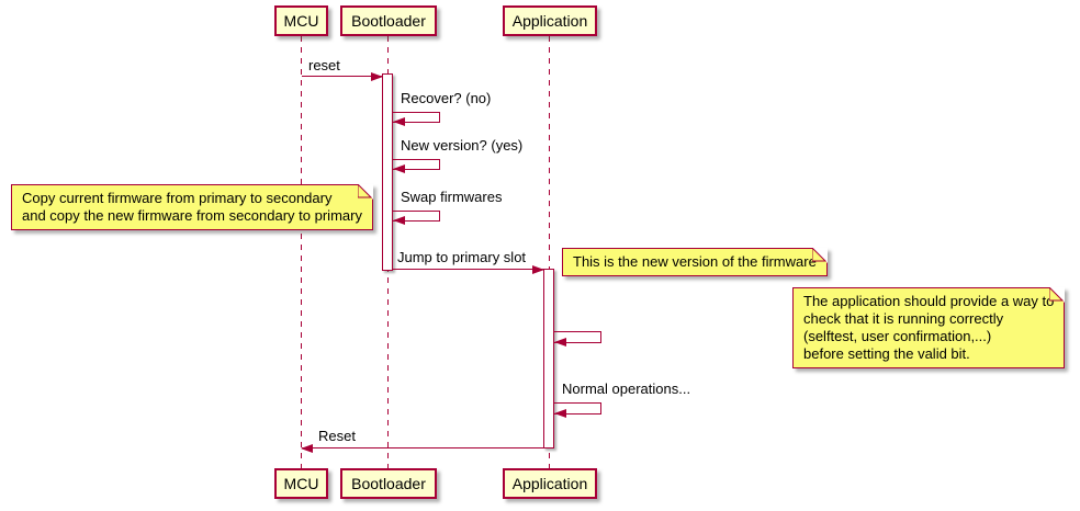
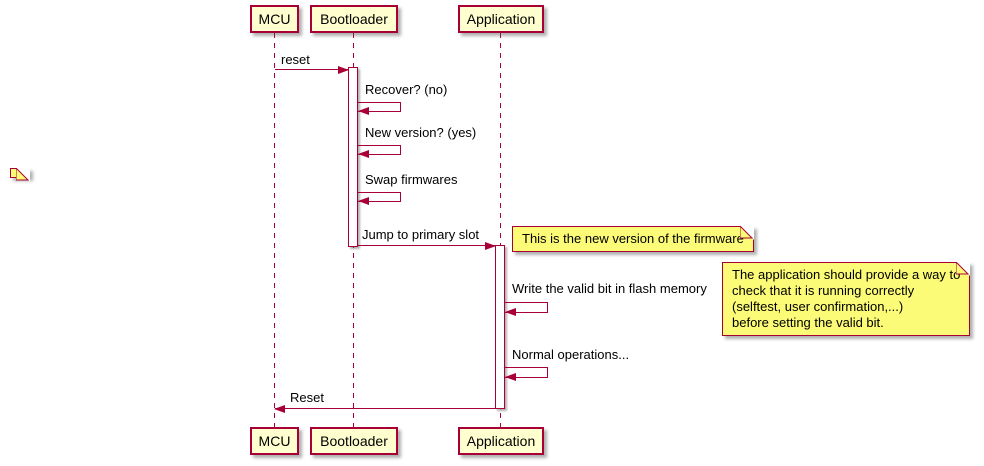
  reset
  Recover? (no)
  New version? (yes)
  Swap firmwares
  Jump to primary slot
+ Write the valid bit in flash memory
  Normal operations...
  Reset
- Copy current firmware from primary to secondary
- and copy the new firmware from secondary to primary
  This is the new version of the firmwar
  The application should provide a way t
  check that it is running correctly
  (selftest, user confirmation,...)
  before setting the valid bit.
  MCU
  Bootloader
  Application
  MCU
  Bootloader
  Application
